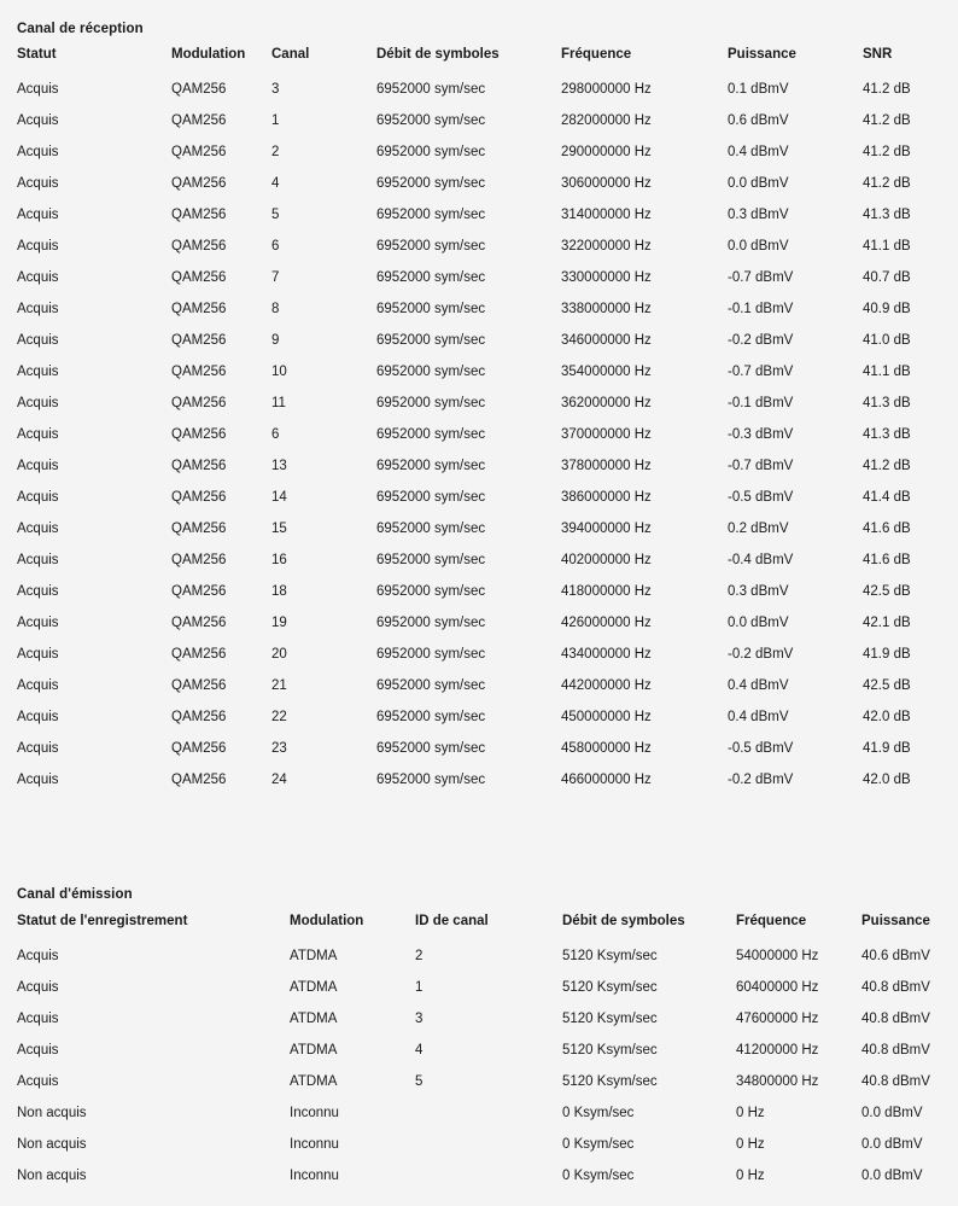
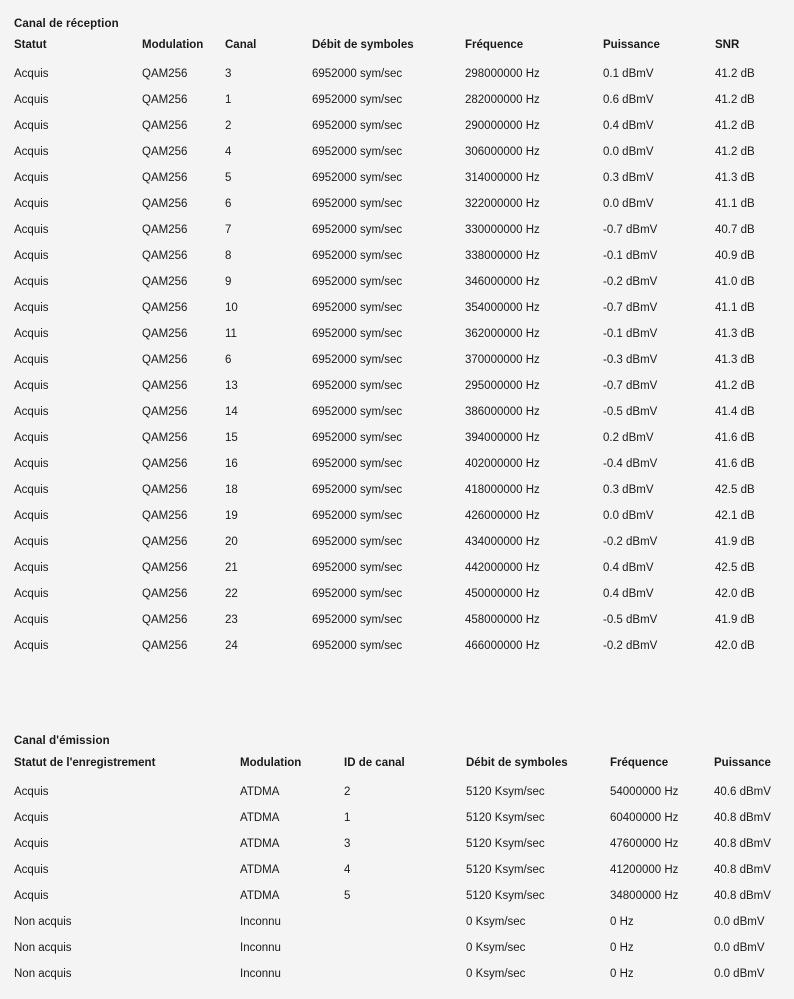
  Canal de réception
  Statut	Modulation	Canal	Débit de symboles	Fréquence	Puissance	SNR
  Acquis	QAM256	3	6952000 sym/sec	298000000 Hz	0.1 dBmV	41.2 dB
  Acquis	QAM256	1	6952000 sym/sec	282000000 Hz	0.6 dBmV	41.2 dB
  Acquis	QAM256	2	6952000 sym/sec	290000000 Hz	0.4 dBmV	41.2 dB
  Acquis	QAM256	4	6952000 sym/sec	306000000 Hz	0.0 dBmV	41.2 dB
  Acquis	QAM256	5	6952000 sym/sec	314000000 Hz	0.3 dBmV	41.3 dB
  Acquis	QAM256	6	6952000 sym/sec	322000000 Hz	0.0 dBmV	41.1 dB
  Acquis	QAM256	7	6952000 sym/sec	330000000 Hz	-0.7 dBmV	40.7 dB
  Acquis	QAM256	8	6952000 sym/sec	338000000 Hz	-0.1 dBmV	40.9 dB
  Acquis	QAM256	9	6952000 sym/sec	346000000 Hz	-0.2 dBmV	41.0 dB
  Acquis	QAM256	10	6952000 sym/sec	354000000 Hz	-0.7 dBmV	41.1 dB
  Acquis	QAM256	11	6952000 sym/sec	362000000 Hz	-0.1 dBmV	41.3 dB
  Acquis	QAM256	6	6952000 sym/sec	370000000 Hz	-0.3 dBmV	41.3 dB
- Acquis	QAM256	13	6952000 sym/sec	378000000 Hz	-0.7 dBmV	41.2 dB
+ Acquis	QAM256	13	6952000 sym/sec	295000000 Hz	-0.7 dBmV	41.2 dB
  Acquis	QAM256	14	6952000 sym/sec	386000000 Hz	-0.5 dBmV	41.4 dB
  Acquis	QAM256	15	6952000 sym/sec	394000000 Hz	0.2 dBmV	41.6 dB
  Acquis	QAM256	16	6952000 sym/sec	402000000 Hz	-0.4 dBmV	41.6 dB
  Acquis	QAM256	18	6952000 sym/sec	418000000 Hz	0.3 dBmV	42.5 dB
  Acquis	QAM256	19	6952000 sym/sec	426000000 Hz	0.0 dBmV	42.1 dB
  Acquis	QAM256	20	6952000 sym/sec	434000000 Hz	-0.2 dBmV	41.9 dB
  Acquis	QAM256	21	6952000 sym/sec	442000000 Hz	0.4 dBmV	42.5 dB
  Acquis	QAM256	22	6952000 sym/sec	450000000 Hz	0.4 dBmV	42.0 dB
  Acquis	QAM256	23	6952000 sym/sec	458000000 Hz	-0.5 dBmV	41.9 dB
  Acquis	QAM256	24	6952000 sym/sec	466000000 Hz	-0.2 dBmV	42.0 dB
  Canal d'émission
  Statut de l'enregistrement	Modulation	ID de canal	Débit de symboles	Fréquence	Puissance
  Acquis	ATDMA	2	5120 Ksym/sec	54000000 Hz	40.6 dBmV
  Acquis	ATDMA	1	5120 Ksym/sec	60400000 Hz	40.8 dBmV
  Acquis	ATDMA	3	5120 Ksym/sec	47600000 Hz	40.8 dBmV
  Acquis	ATDMA	4	5120 Ksym/sec	41200000 Hz	40.8 dBmV
  Acquis	ATDMA	5	5120 Ksym/sec	34800000 Hz	40.8 dBmV
  Non acquis	Inconnu		0 Ksym/sec	0 Hz	0.0 dBmV
  Non acquis	Inconnu		0 Ksym/sec	0 Hz	0.0 dBmV
  Non acquis	Inconnu		0 Ksym/sec	0 Hz	0.0 dBmV
